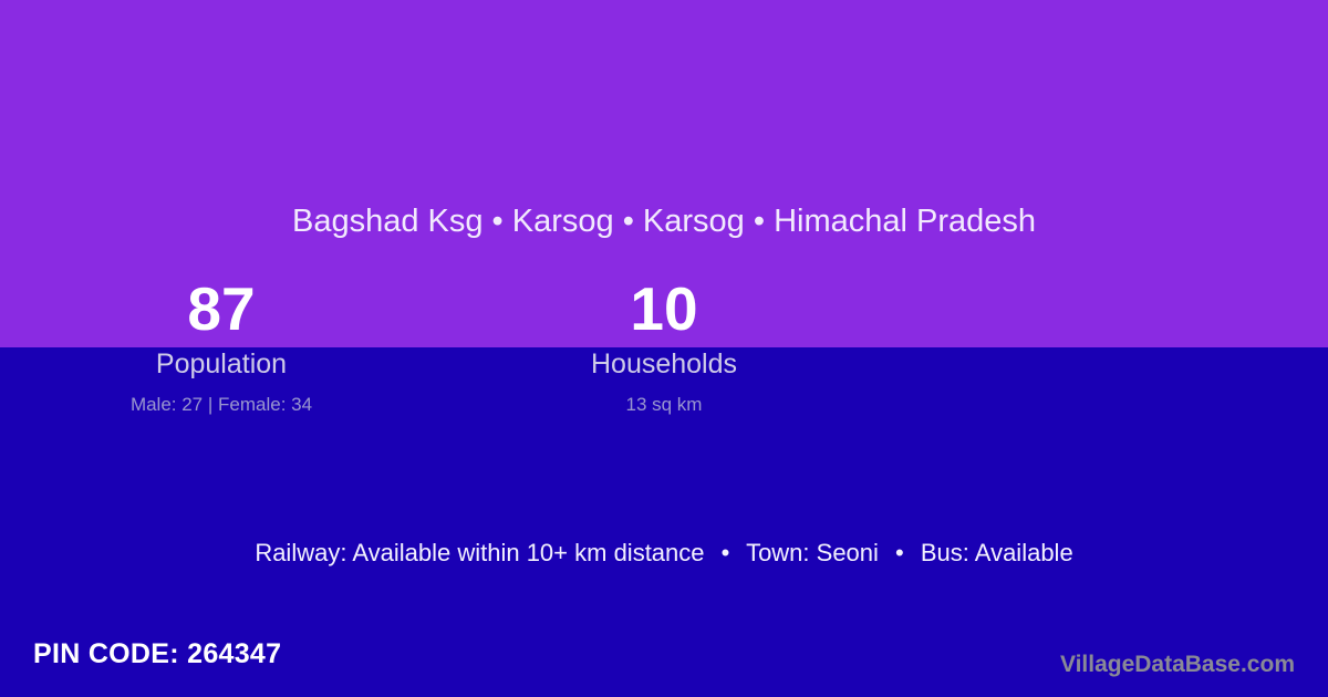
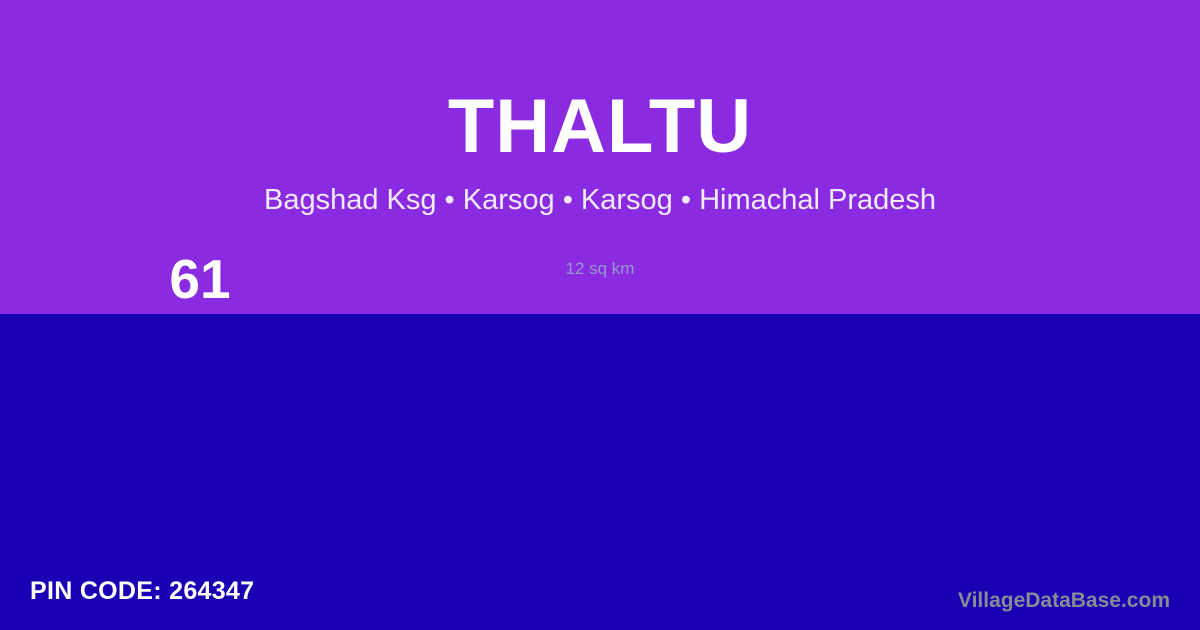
+ THALTU
  Bagshad Ksg • Karsog • Karsog • Himachal Pradesh
- 87
+ 61
- Population
- Male: 27 | Female: 34
- 10
- Households
- 13 sq km
+ 12 sq km
- Railway: Available within 10+ km distance • Town: Seoni • Bus: Available
  PIN CODE: 264347
  VillageDataBase.com
